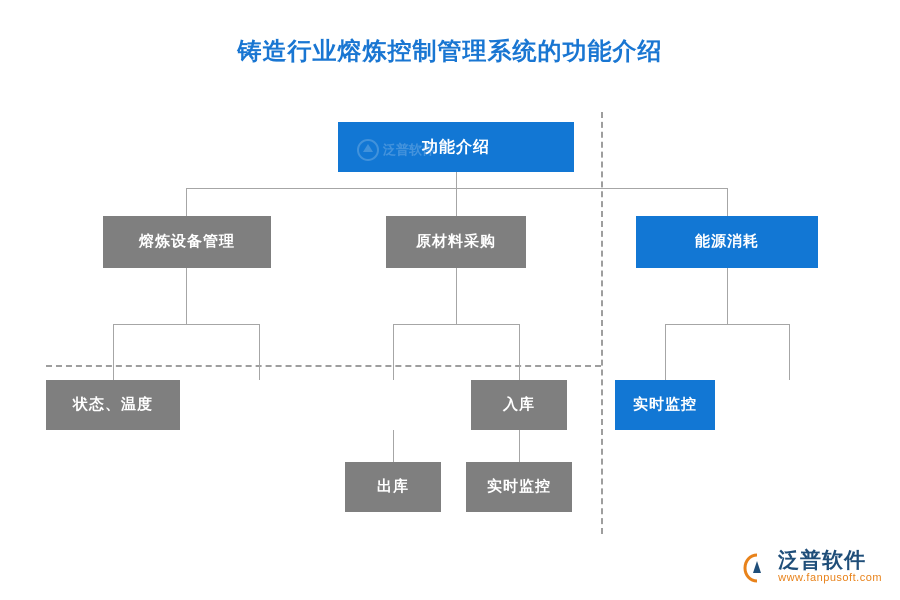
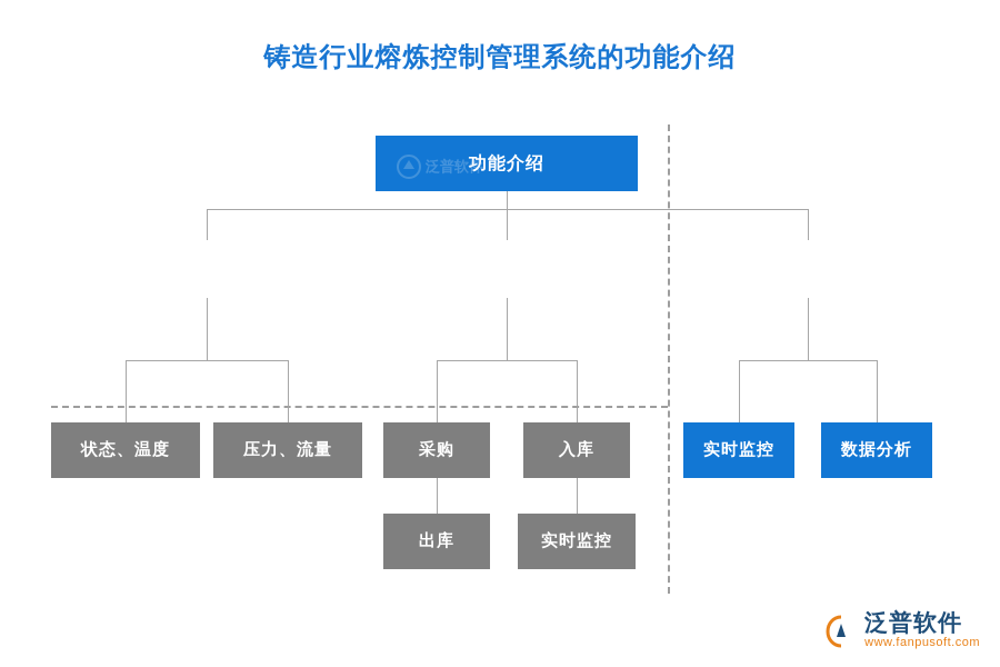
  铸造行业熔炼控制管理系统的功能介绍
  功能介绍
  泛普软件
- 熔炼设备管理
- 原材料采购
- 能源消耗
  状态、温度
+ 压力、流量
+ 采购
  入库
  出库
  实时监控
  实时监控
+ 数据分析
  泛普软件
  www.fanpusoft.com
